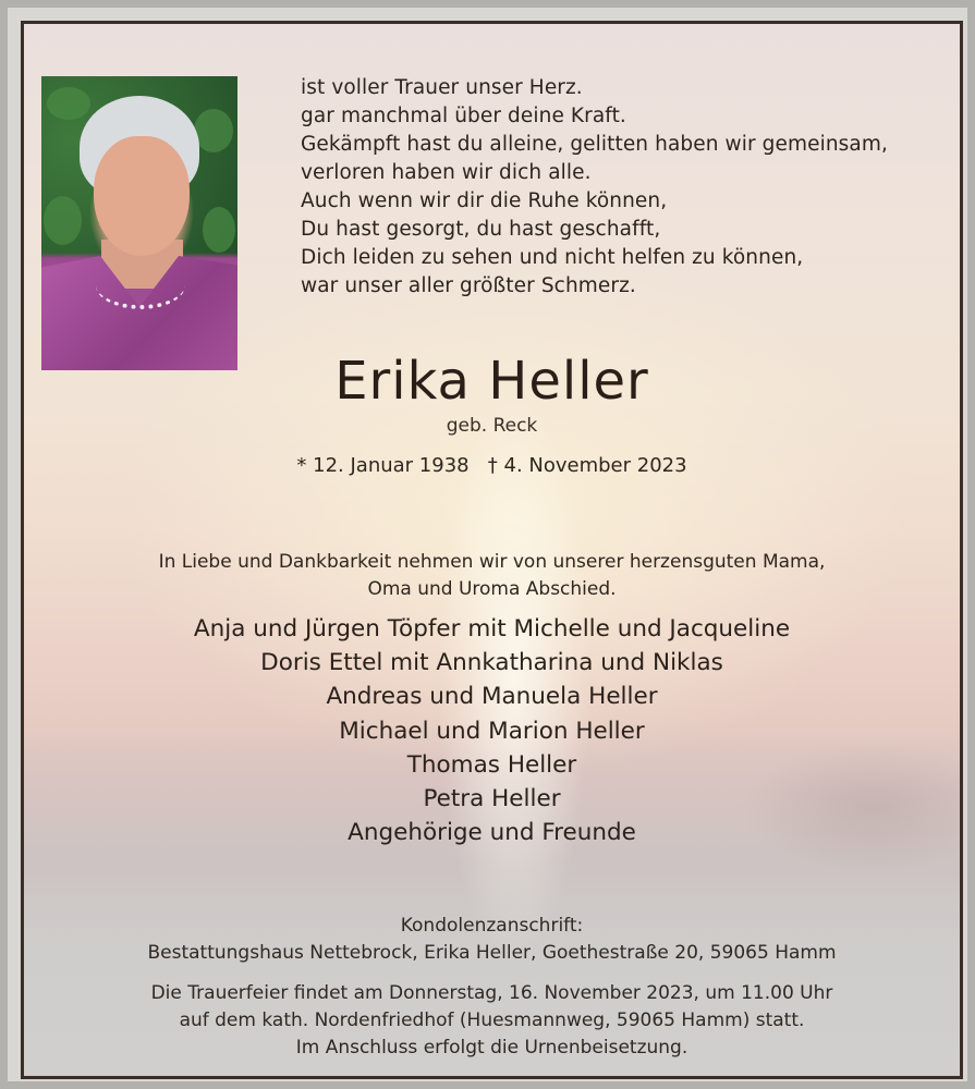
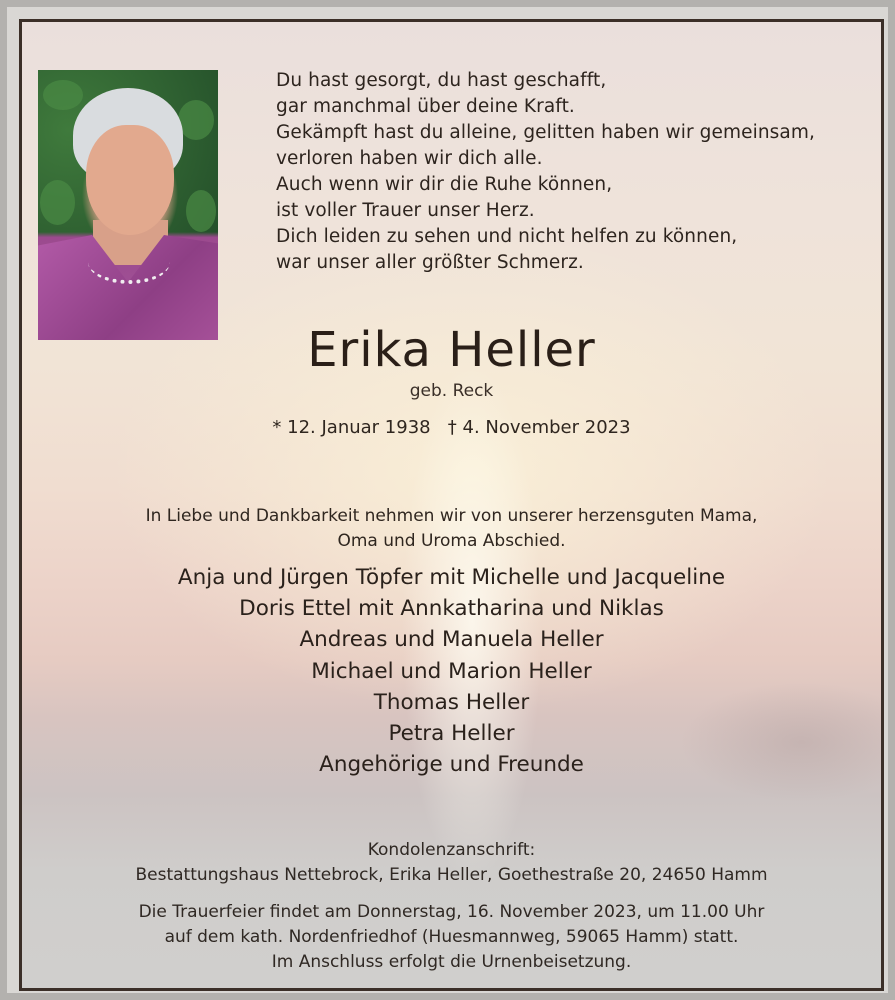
- ist voller Trauer unser Herz.
+ Du hast gesorgt, du hast geschafft,
  gar manchmal über deine Kraft.
  Gekämpft hast du alleine, gelitten haben wir gemeinsam,
  verloren haben wir dich alle.
  Auch wenn wir dir die Ruhe können,
- Du hast gesorgt, du hast geschafft,
+ ist voller Trauer unser Herz.
  Dich leiden zu sehen und nicht helfen zu können,
  war unser aller größter Schmerz.
  Erika Heller
  geb. Reck
  * 12. Januar 1938 † 4. November 2023
  In Liebe und Dankbarkeit nehmen wir von unserer herzensguten Mama,
  Oma und Uroma Abschied.
  Anja und Jürgen Töpfer mit Michelle und Jacqueline
  Doris Ettel mit Annkatharina und Niklas
  Andreas und Manuela Heller
  Michael und Marion Heller
  Thomas Heller
  Petra Heller
  Angehörige und Freunde
  Kondolenzanschrift:
- Bestattungshaus Nettebrock, Erika Heller, Goethestraße 20, 59065 Hamm
+ Bestattungshaus Nettebrock, Erika Heller, Goethestraße 20, 24650 Hamm
  Die Trauerfeier findet am Donnerstag, 16. November 2023, um 11.00 Uhr
  auf dem kath. Nordenfriedhof (Huesmannweg, 59065 Hamm) statt.
  Im Anschluss erfolgt die Urnenbeisetzung.
